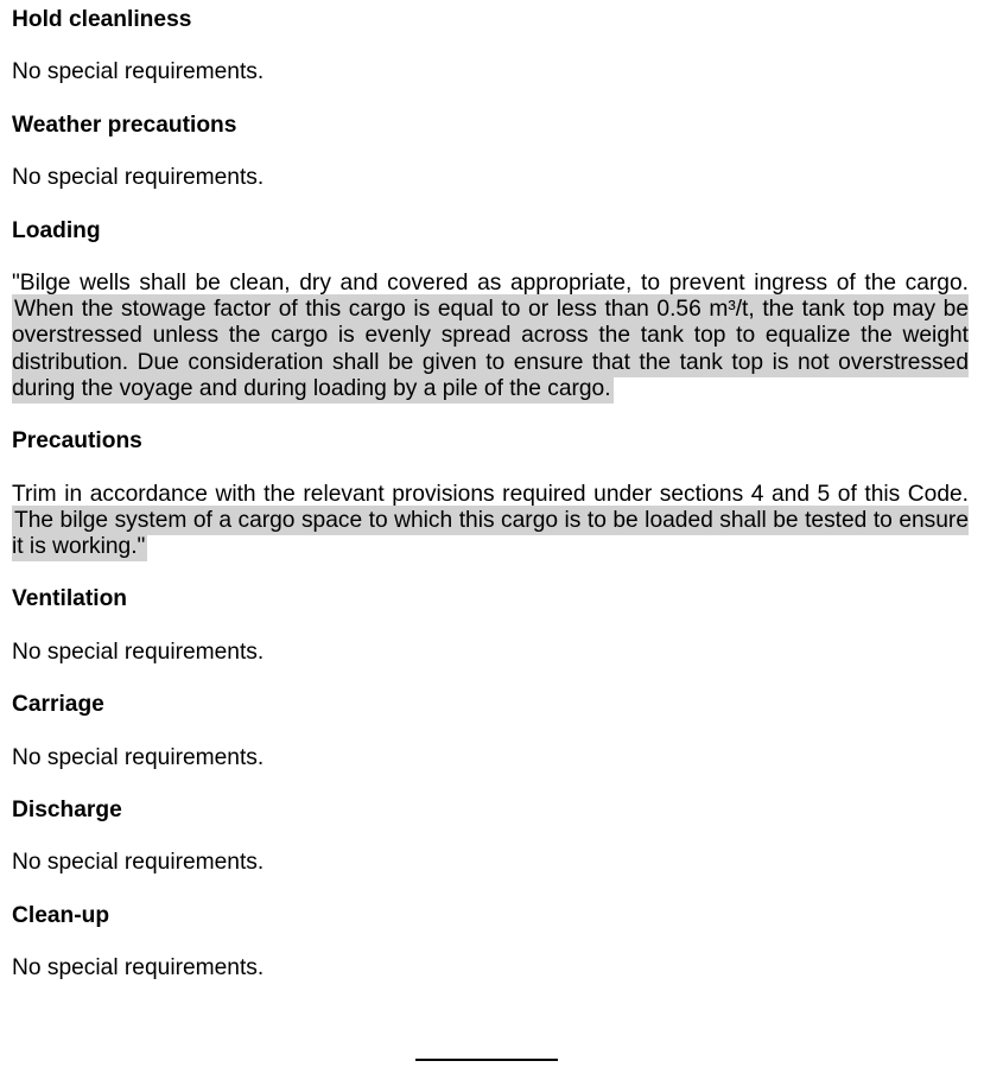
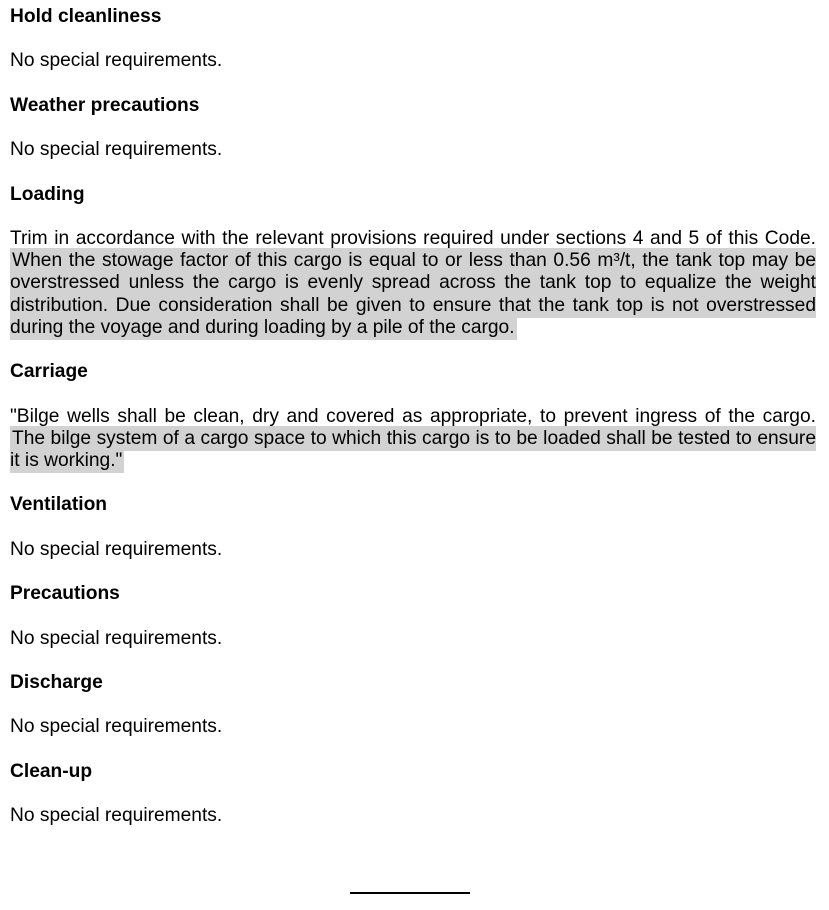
  Hold cleanliness
  No special requirements.
  Weather precautions
  No special requirements.
  Loading
- "Bilge wells shall be clean, dry and covered as appropriate, to prevent ingress of the cargo. When the stowage factor of this cargo is equal to or less than 0.56 m³/t, the tank top may be overstressed unless the cargo is evenly spread across the tank top to equalize the weight distribution. Due consideration shall be given to ensure that the tank top is not overstressed during the voyage and during loading by a pile of the cargo.
+ Trim in accordance with the relevant provisions required under sections 4 and 5 of this Code. When the stowage factor of this cargo is equal to or less than 0.56 m³/t, the tank top may be overstressed unless the cargo is evenly spread across the tank top to equalize the weight distribution. Due consideration shall be given to ensure that the tank top is not overstressed during the voyage and during loading by a pile of the cargo.
- Precautions
+ Carriage
- Trim in accordance with the relevant provisions required under sections 4 and 5 of this Code. The bilge system of a cargo space to which this cargo is to be loaded shall be tested to ensure it is working."
+ "Bilge wells shall be clean, dry and covered as appropriate, to prevent ingress of the cargo. The bilge system of a cargo space to which this cargo is to be loaded shall be tested to ensure it is working."
  Ventilation
  No special requirements.
- Carriage
+ Precautions
  No special requirements.
  Discharge
  No special requirements.
  Clean-up
  No special requirements.
